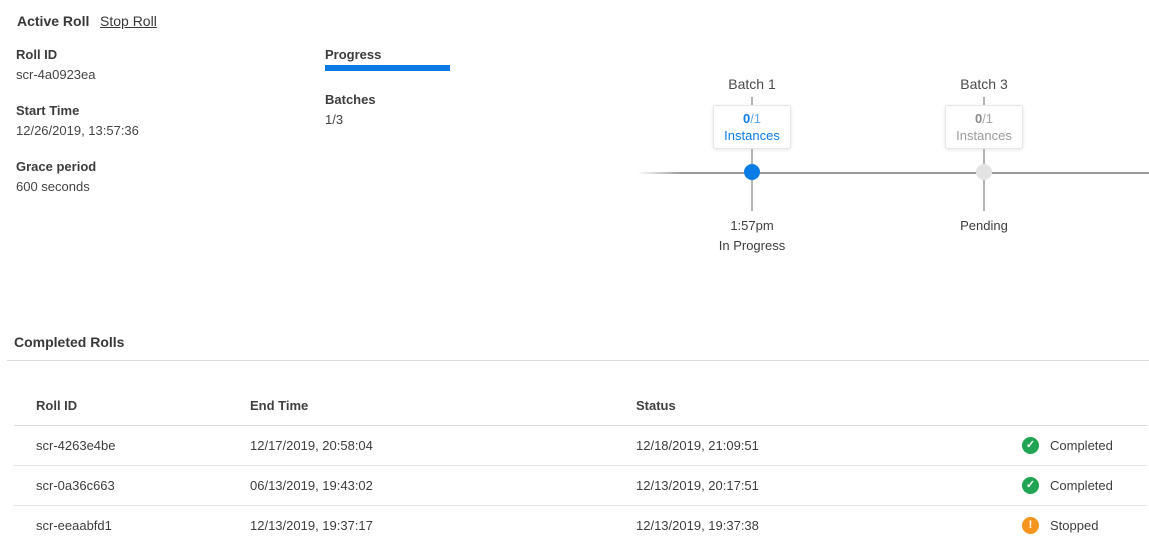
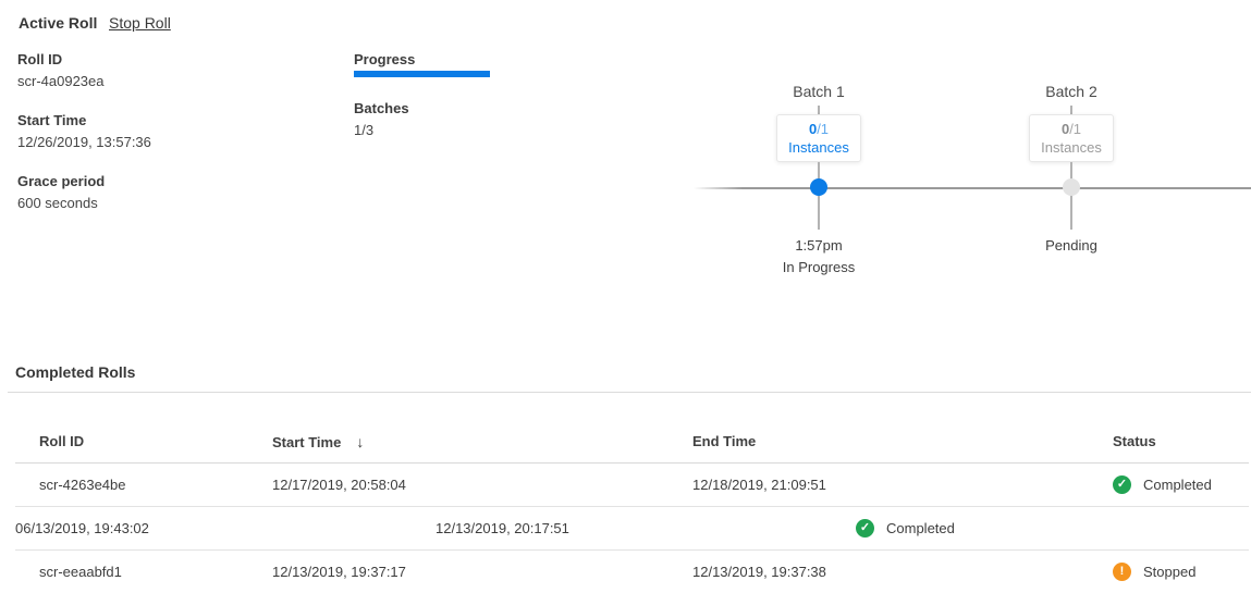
  Active Roll
  Stop Roll
  Roll ID
  scr-4a0923ea
  Start Time
  12/26/2019, 13:57:36
  Grace period
  600 seconds
  Progress
  Batches
  1/3
  Batch 1
  0/1
  Instances
  1:57pm
  In Progress
- Batch 3
+ Batch 2
  0/1
  Instances
  Pending
  Completed Rolls
  Roll ID
+ Start Time ↓
  End Time
  Status
  scr-4263e4be
  12/17/2019, 20:58:04
  12/18/2019, 21:09:51
  Completed
- scr-0a36c663
  06/13/2019, 19:43:02
  12/13/2019, 20:17:51
  Completed
  scr-eeaabfd1
  12/13/2019, 19:37:17
  12/13/2019, 19:37:38
  Stopped
